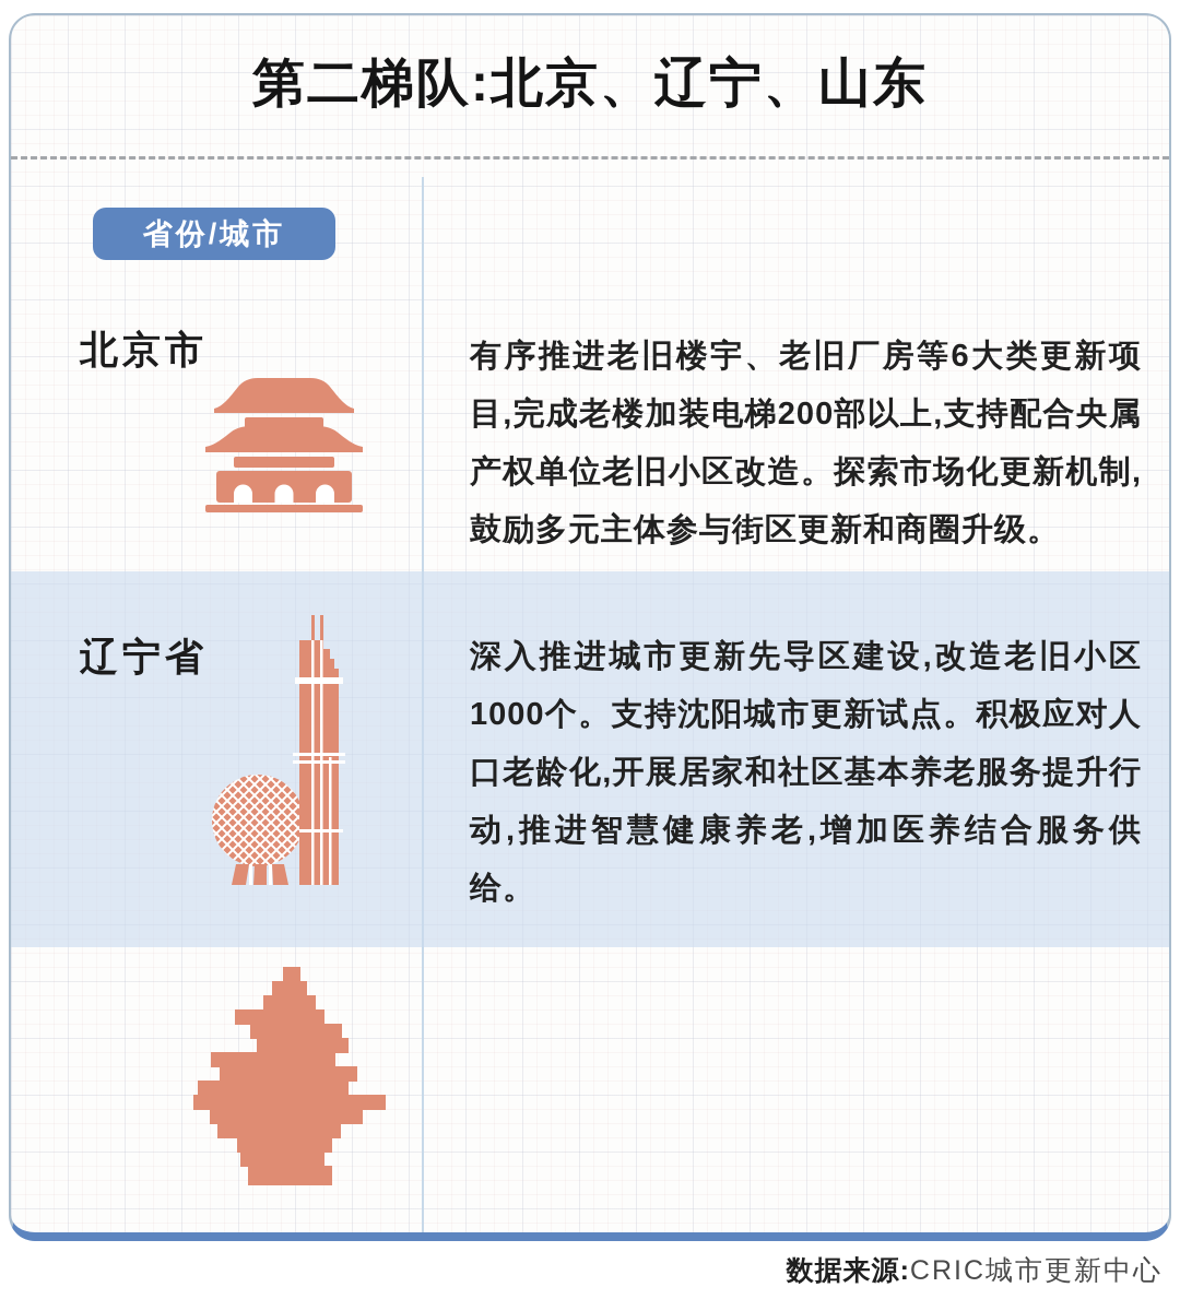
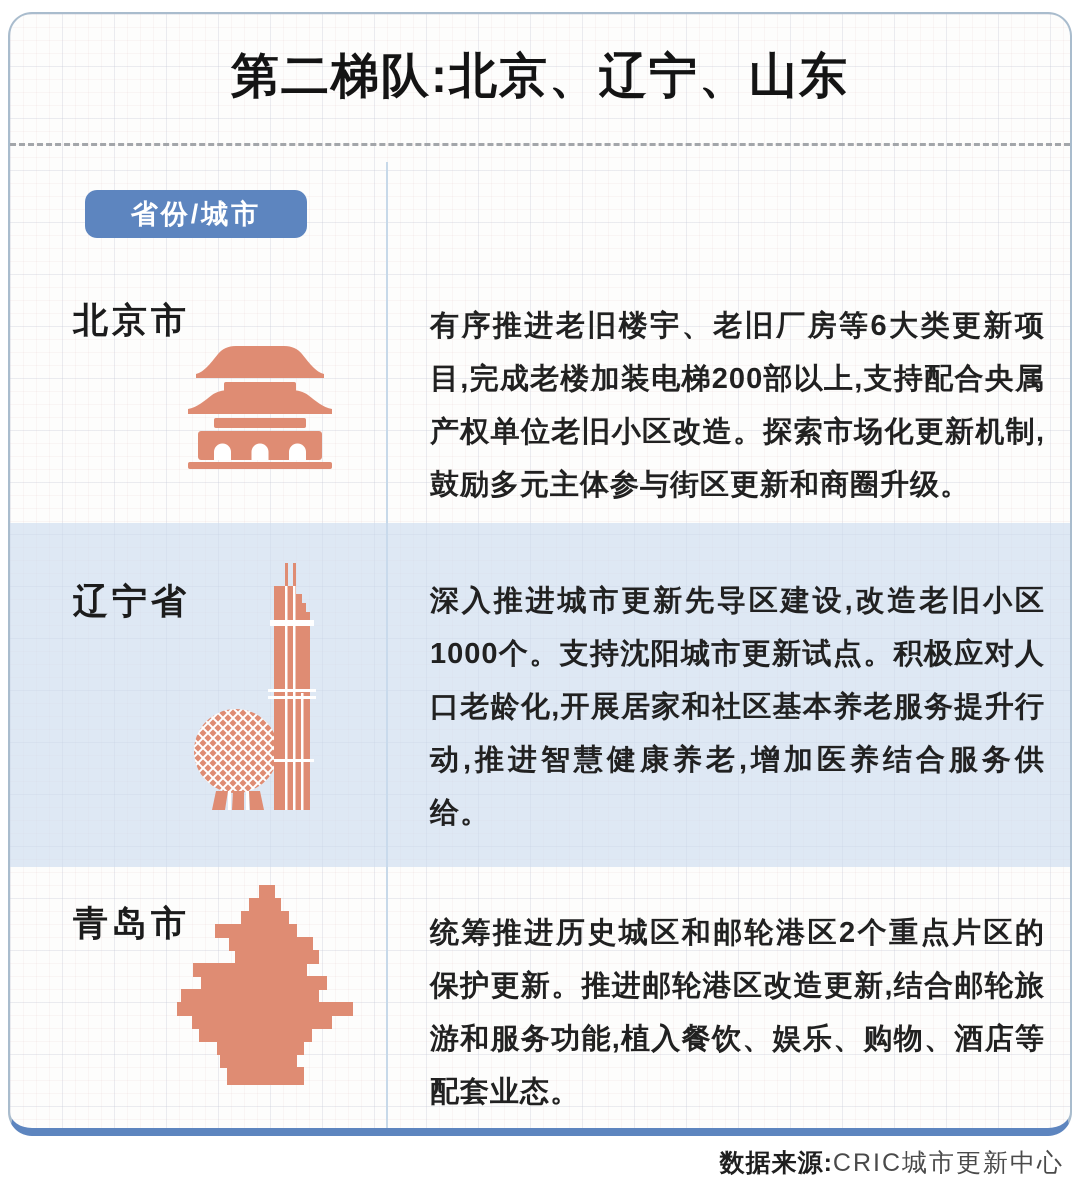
  第二梯队:北京、辽宁、山东
  省份/城市
  北京市
  有序推进老旧楼宇、老旧厂房等6大类更新项目,完成老楼加装电梯200部以上,支持配合央属产权单位老旧小区改造。探索市场化更新机制,鼓励多元主体参与街区更新和商圈升级。
  辽宁省
  深入推进城市更新先导区建设,改造老旧小区1000个。支持沈阳城市更新试点。积极应对人口老龄化,开展居家和社区基本养老服务提升行动,推进智慧健康养老,增加医养结合服务供给。
+ 青岛市
+ 统筹推进历史城区和邮轮港区2个重点片区的保护更新。推进邮轮港区改造更新,结合邮轮旅游和服务功能,植入餐饮、娱乐、购物、酒店等配套业态。
  数据来源:CRIC城市更新中心
